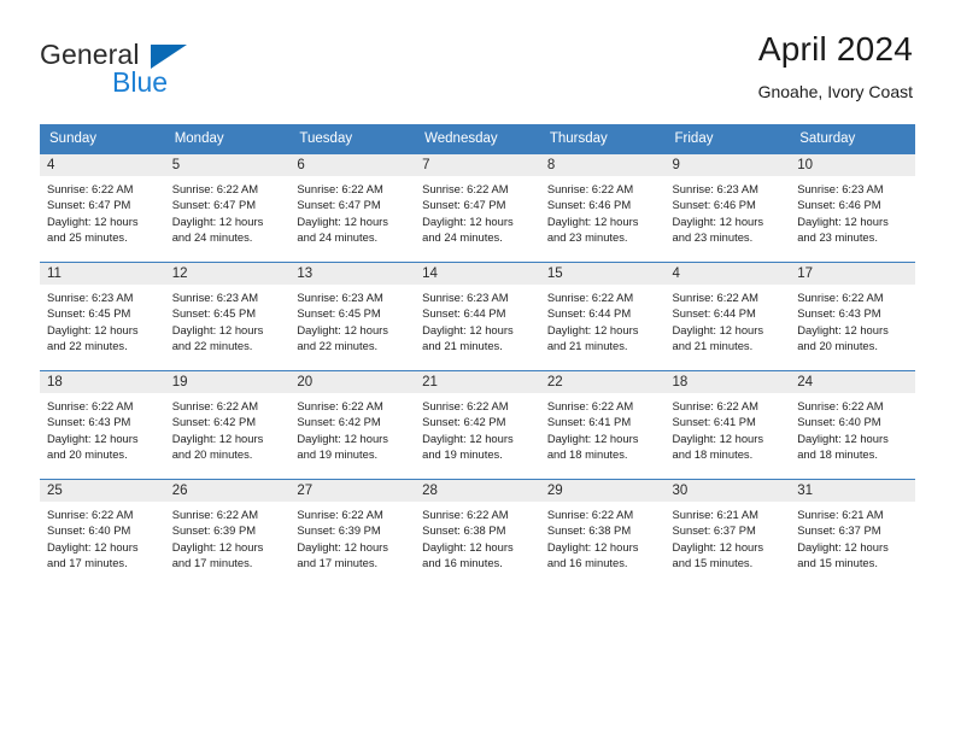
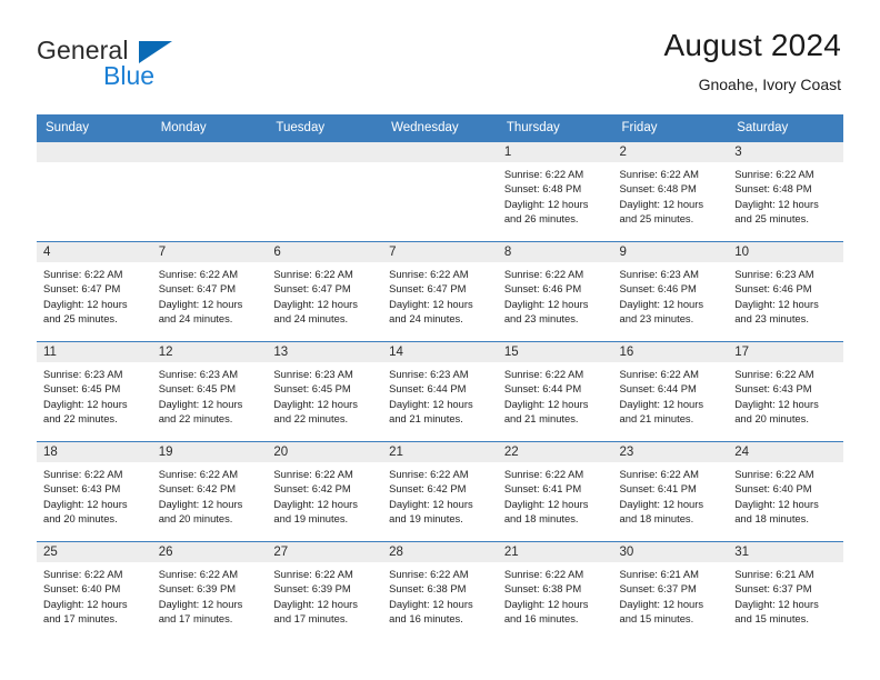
  General
  Blue
- April 2024
+ August 2024
  Gnoahe, Ivory Coast
  Sunday	Monday	Tuesday	Wednesday	Thursday	Friday	Saturday
+ 				1Sunrise: 6:22 AMSunset: 6:48 PMDaylight: 12 hoursand 26 minutes.	2Sunrise: 6:22 AMSunset: 6:48 PMDaylight: 12 hoursand 25 minutes.	3Sunrise: 6:22 AMSunset: 6:48 PMDaylight: 12 hoursand 25 minutes.
- 4Sunrise: 6:22 AMSunset: 6:47 PMDaylight: 12 hoursand 25 minutes.	5Sunrise: 6:22 AMSunset: 6:47 PMDaylight: 12 hoursand 24 minutes.	6Sunrise: 6:22 AMSunset: 6:47 PMDaylight: 12 hoursand 24 minutes.	7Sunrise: 6:22 AMSunset: 6:47 PMDaylight: 12 hoursand 24 minutes.	8Sunrise: 6:22 AMSunset: 6:46 PMDaylight: 12 hoursand 23 minutes.	9Sunrise: 6:23 AMSunset: 6:46 PMDaylight: 12 hoursand 23 minutes.	10Sunrise: 6:23 AMSunset: 6:46 PMDaylight: 12 hoursand 23 minutes.
+ 4Sunrise: 6:22 AMSunset: 6:47 PMDaylight: 12 hoursand 25 minutes.	7Sunrise: 6:22 AMSunset: 6:47 PMDaylight: 12 hoursand 24 minutes.	6Sunrise: 6:22 AMSunset: 6:47 PMDaylight: 12 hoursand 24 minutes.	7Sunrise: 6:22 AMSunset: 6:47 PMDaylight: 12 hoursand 24 minutes.	8Sunrise: 6:22 AMSunset: 6:46 PMDaylight: 12 hoursand 23 minutes.	9Sunrise: 6:23 AMSunset: 6:46 PMDaylight: 12 hoursand 23 minutes.	10Sunrise: 6:23 AMSunset: 6:46 PMDaylight: 12 hoursand 23 minutes.
- 11Sunrise: 6:23 AMSunset: 6:45 PMDaylight: 12 hoursand 22 minutes.	12Sunrise: 6:23 AMSunset: 6:45 PMDaylight: 12 hoursand 22 minutes.	13Sunrise: 6:23 AMSunset: 6:45 PMDaylight: 12 hoursand 22 minutes.	14Sunrise: 6:23 AMSunset: 6:44 PMDaylight: 12 hoursand 21 minutes.	15Sunrise: 6:22 AMSunset: 6:44 PMDaylight: 12 hoursand 21 minutes.	4Sunrise: 6:22 AMSunset: 6:44 PMDaylight: 12 hoursand 21 minutes.	17Sunrise: 6:22 AMSunset: 6:43 PMDaylight: 12 hoursand 20 minutes.
+ 11Sunrise: 6:23 AMSunset: 6:45 PMDaylight: 12 hoursand 22 minutes.	12Sunrise: 6:23 AMSunset: 6:45 PMDaylight: 12 hoursand 22 minutes.	13Sunrise: 6:23 AMSunset: 6:45 PMDaylight: 12 hoursand 22 minutes.	14Sunrise: 6:23 AMSunset: 6:44 PMDaylight: 12 hoursand 21 minutes.	15Sunrise: 6:22 AMSunset: 6:44 PMDaylight: 12 hoursand 21 minutes.	16Sunrise: 6:22 AMSunset: 6:44 PMDaylight: 12 hoursand 21 minutes.	17Sunrise: 6:22 AMSunset: 6:43 PMDaylight: 12 hoursand 20 minutes.
- 18Sunrise: 6:22 AMSunset: 6:43 PMDaylight: 12 hoursand 20 minutes.	19Sunrise: 6:22 AMSunset: 6:42 PMDaylight: 12 hoursand 20 minutes.	20Sunrise: 6:22 AMSunset: 6:42 PMDaylight: 12 hoursand 19 minutes.	21Sunrise: 6:22 AMSunset: 6:42 PMDaylight: 12 hoursand 19 minutes.	22Sunrise: 6:22 AMSunset: 6:41 PMDaylight: 12 hoursand 18 minutes.	18Sunrise: 6:22 AMSunset: 6:41 PMDaylight: 12 hoursand 18 minutes.	24Sunrise: 6:22 AMSunset: 6:40 PMDaylight: 12 hoursand 18 minutes.
+ 18Sunrise: 6:22 AMSunset: 6:43 PMDaylight: 12 hoursand 20 minutes.	19Sunrise: 6:22 AMSunset: 6:42 PMDaylight: 12 hoursand 20 minutes.	20Sunrise: 6:22 AMSunset: 6:42 PMDaylight: 12 hoursand 19 minutes.	21Sunrise: 6:22 AMSunset: 6:42 PMDaylight: 12 hoursand 19 minutes.	22Sunrise: 6:22 AMSunset: 6:41 PMDaylight: 12 hoursand 18 minutes.	23Sunrise: 6:22 AMSunset: 6:41 PMDaylight: 12 hoursand 18 minutes.	24Sunrise: 6:22 AMSunset: 6:40 PMDaylight: 12 hoursand 18 minutes.
- 25Sunrise: 6:22 AMSunset: 6:40 PMDaylight: 12 hoursand 17 minutes.	26Sunrise: 6:22 AMSunset: 6:39 PMDaylight: 12 hoursand 17 minutes.	27Sunrise: 6:22 AMSunset: 6:39 PMDaylight: 12 hoursand 17 minutes.	28Sunrise: 6:22 AMSunset: 6:38 PMDaylight: 12 hoursand 16 minutes.	29Sunrise: 6:22 AMSunset: 6:38 PMDaylight: 12 hoursand 16 minutes.	30Sunrise: 6:21 AMSunset: 6:37 PMDaylight: 12 hoursand 15 minutes.	31Sunrise: 6:21 AMSunset: 6:37 PMDaylight: 12 hoursand 15 minutes.
+ 25Sunrise: 6:22 AMSunset: 6:40 PMDaylight: 12 hoursand 17 minutes.	26Sunrise: 6:22 AMSunset: 6:39 PMDaylight: 12 hoursand 17 minutes.	27Sunrise: 6:22 AMSunset: 6:39 PMDaylight: 12 hoursand 17 minutes.	28Sunrise: 6:22 AMSunset: 6:38 PMDaylight: 12 hoursand 16 minutes.	21Sunrise: 6:22 AMSunset: 6:38 PMDaylight: 12 hoursand 16 minutes.	30Sunrise: 6:21 AMSunset: 6:37 PMDaylight: 12 hoursand 15 minutes.	31Sunrise: 6:21 AMSunset: 6:37 PMDaylight: 12 hoursand 15 minutes.
